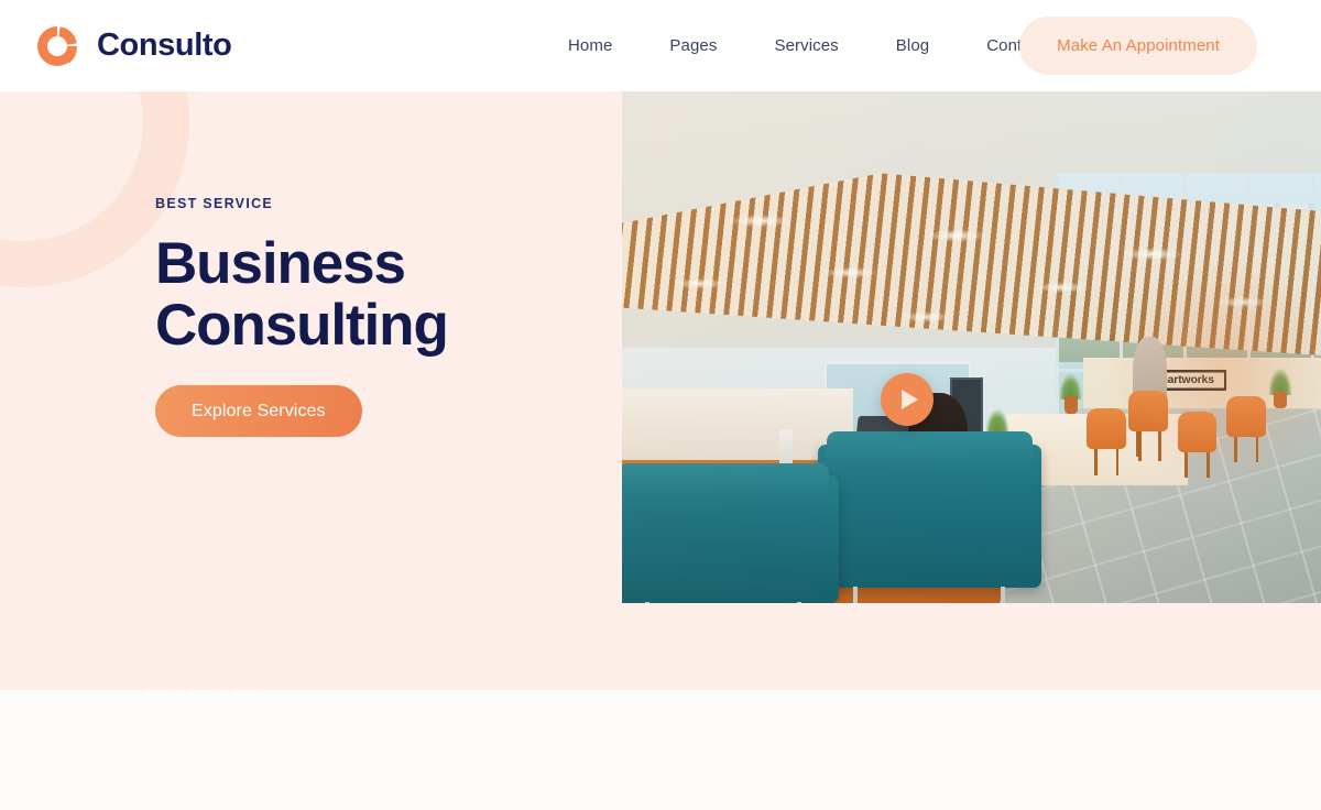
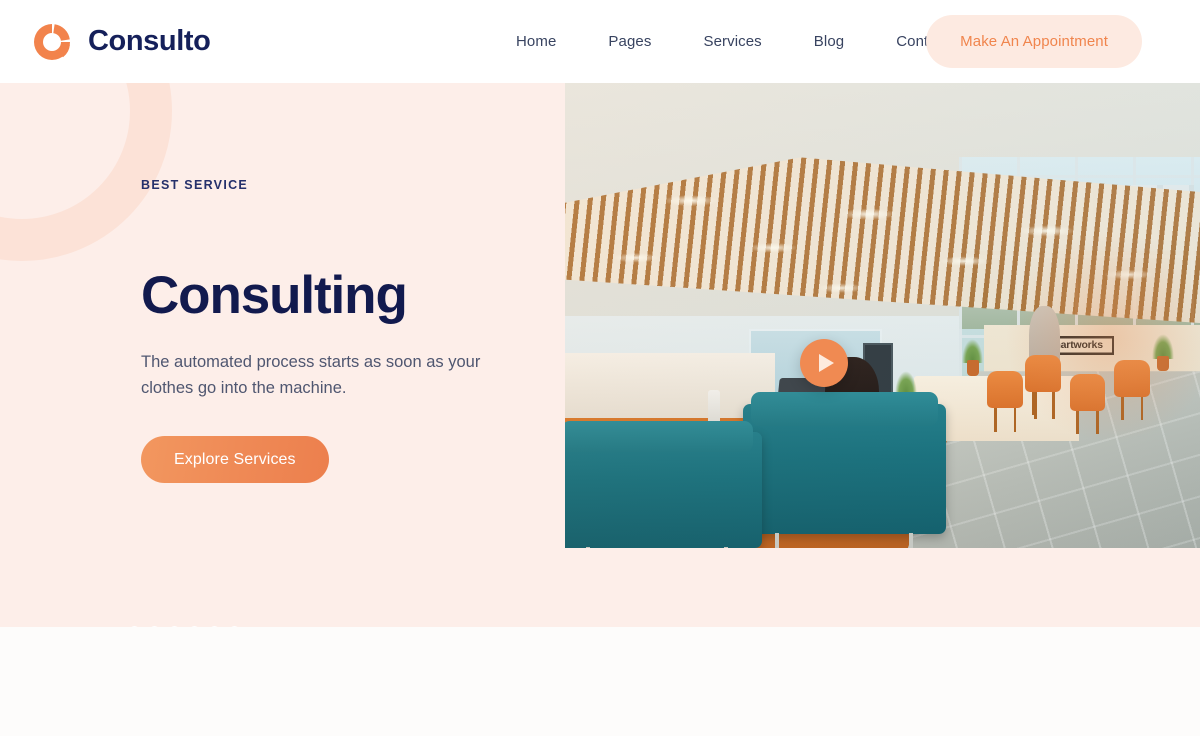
  Consulto
  Home
  Pages
  Services
  Blog
  Make An Appointment
  BEST SERVICE
- Business
  Consulting
+ The automated process starts as soon as your clothes go into the machine.
  Explore Services
